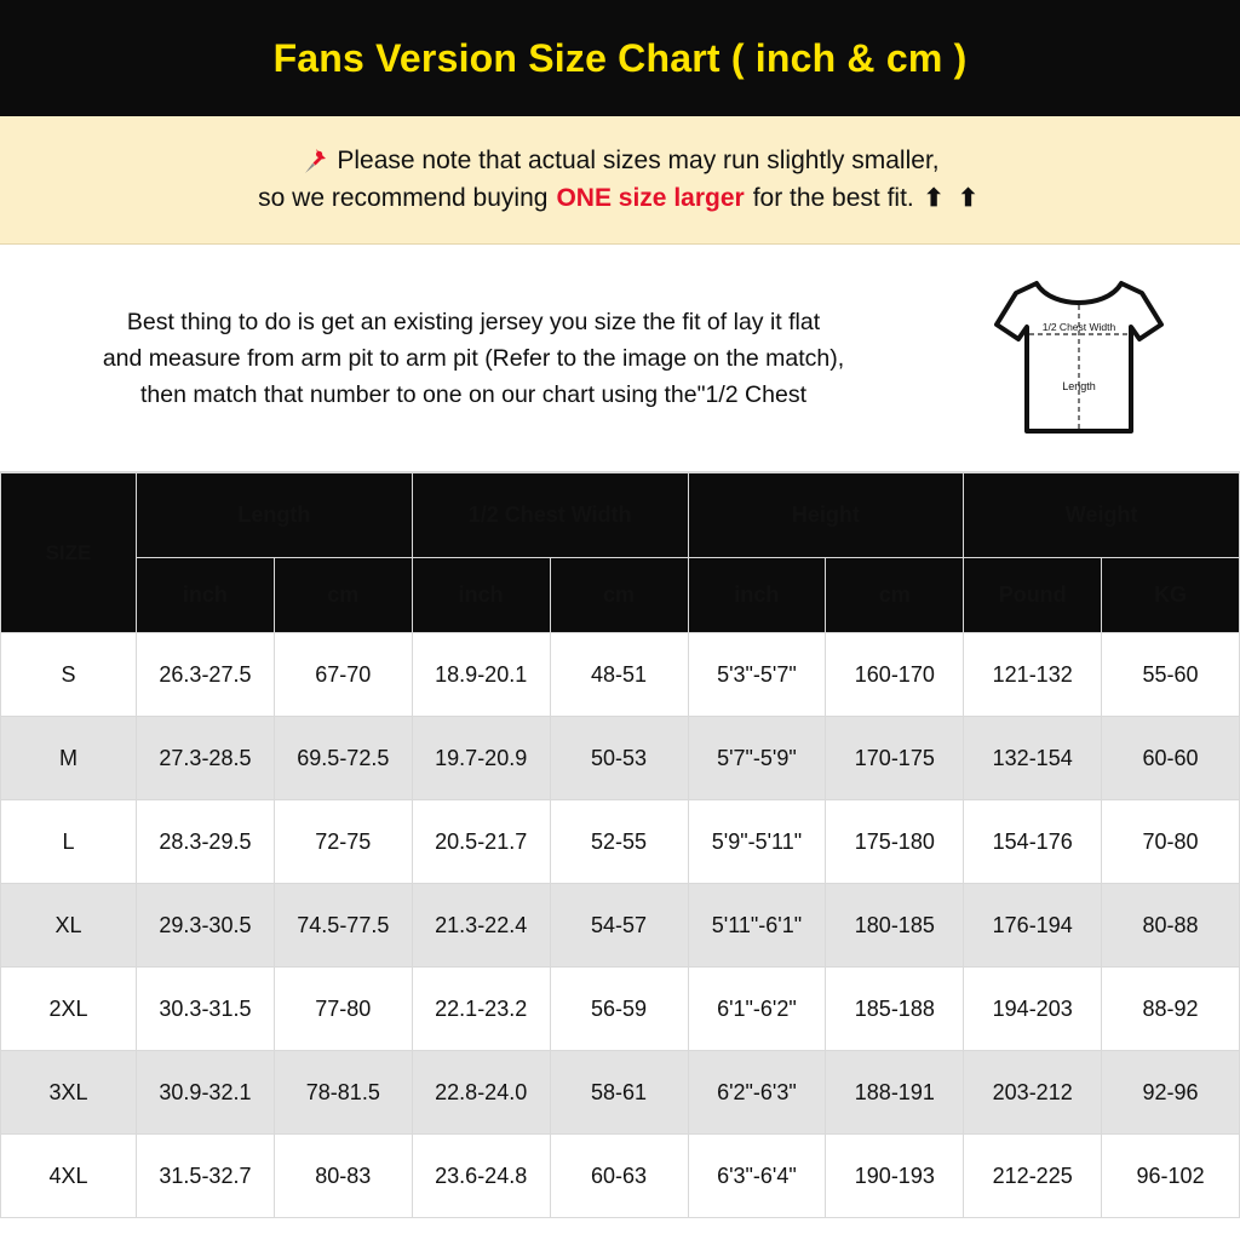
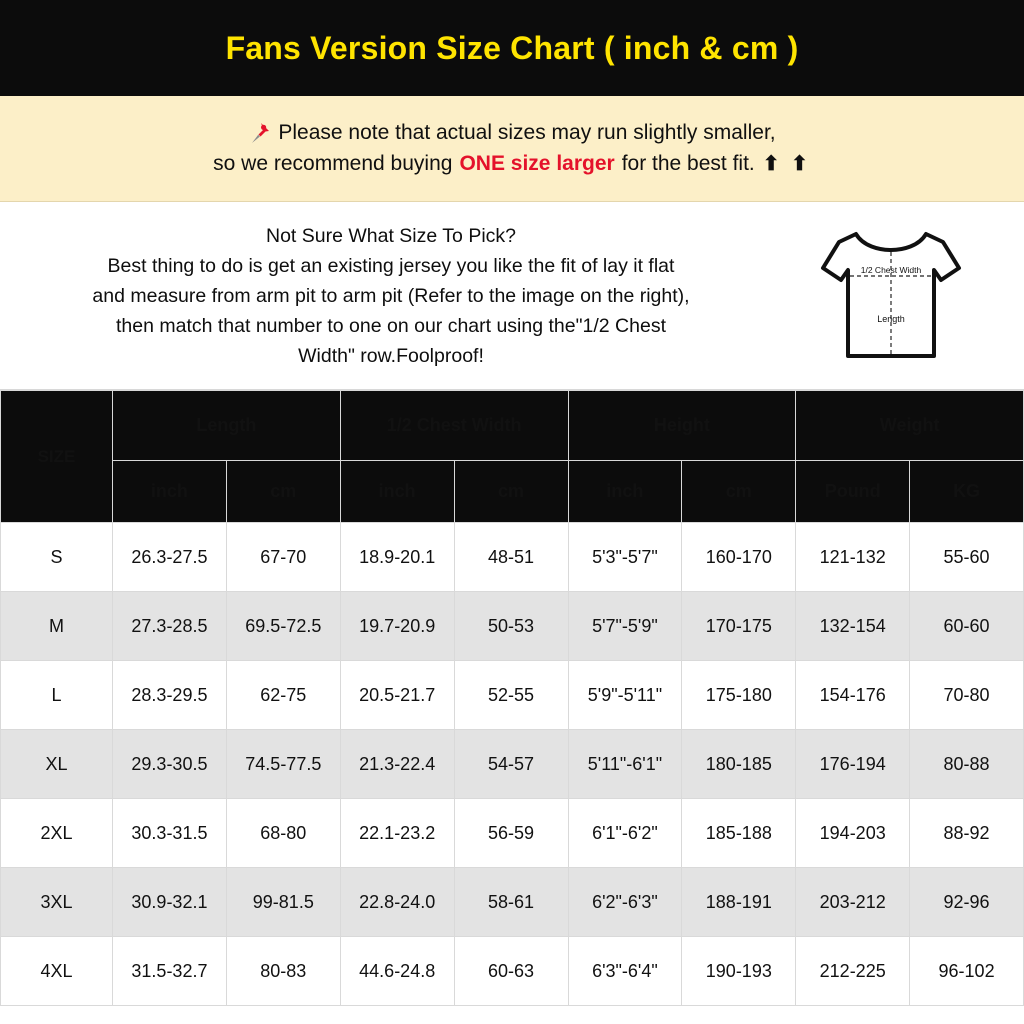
  Fans Version Size Chart ( inch & cm )
  Please note that actual sizes may run slightly smaller,
  so we recommend buying
  ONE size larger
  for the best fit.
  ⬆ ⬆
+ Not Sure What Size To Pick?
- Best thing to do is get an existing jersey you size the fit of lay it flat
+ Best thing to do is get an existing jersey you like the fit of lay it flat
- and measure from arm pit to arm pit (Refer to the image on the match),
+ and measure from arm pit to arm pit (Refer to the image on the right),
  then match that number to one on our chart using the"1/2 Chest
+ Width" row.Foolproof!
  1/2 Chest Width
  Length
  S	26.3-27.5	67-70	18.9-20.1	48-51	5'3"-5'7"	160-170	121-132	55-60
  M	27.3-28.5	69.5-72.5	19.7-20.9	50-53	5'7"-5'9"	170-175	132-154	60-60
- L	28.3-29.5	72-75	20.5-21.7	52-55	5'9"-5'11"	175-180	154-176	70-80
+ L	28.3-29.5	62-75	20.5-21.7	52-55	5'9"-5'11"	175-180	154-176	70-80
  XL	29.3-30.5	74.5-77.5	21.3-22.4	54-57	5'11"-6'1"	180-185	176-194	80-88
- 2XL	30.3-31.5	77-80	22.1-23.2	56-59	6'1"-6'2"	185-188	194-203	88-92
+ 2XL	30.3-31.5	68-80	22.1-23.2	56-59	6'1"-6'2"	185-188	194-203	88-92
- 3XL	30.9-32.1	78-81.5	22.8-24.0	58-61	6'2"-6'3"	188-191	203-212	92-96
+ 3XL	30.9-32.1	99-81.5	22.8-24.0	58-61	6'2"-6'3"	188-191	203-212	92-96
- 4XL	31.5-32.7	80-83	23.6-24.8	60-63	6'3"-6'4"	190-193	212-225	96-102
+ 4XL	31.5-32.7	80-83	44.6-24.8	60-63	6'3"-6'4"	190-193	212-225	96-102
